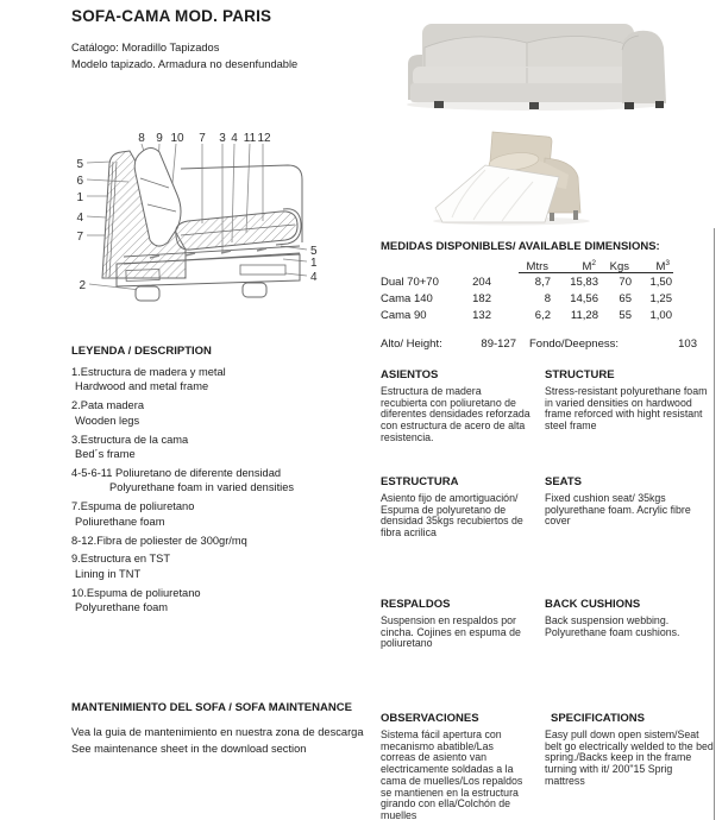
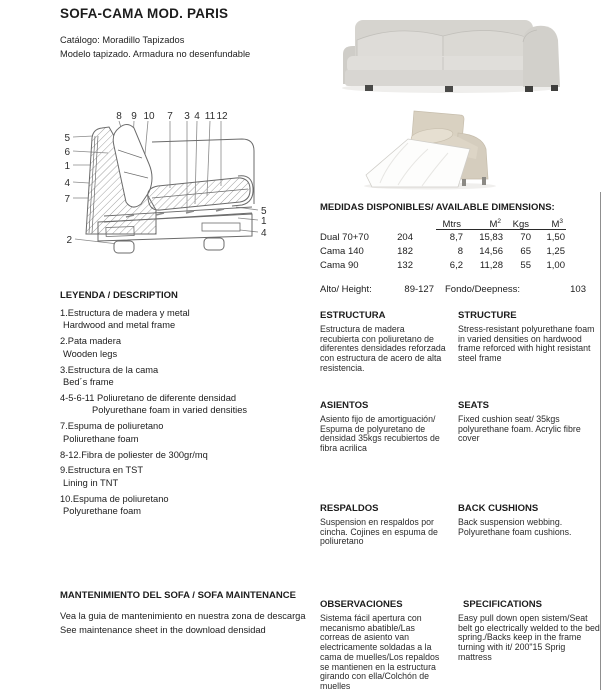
  SOFA-CAMA MOD. PARIS
  Catálogo: Moradillo Tapizados
  Modelo tapizado. Armadura no desenfundable
  8
  9
  10
  7
  3
  4
  11
  12
  5
  6
  1
  4
  7
  2
  5
  1
  4
  MEDIDAS DISPONIBLES/ AVAILABLE DIMENSIONS:
  Mtrs
  Kgs
  Dual 70+70
  204
  8,7
  15,83
  70
  1,50
  Cama 140
  182
  8
  14,56
  65
  1,25
  Cama 90
  132
  6,2
  11,28
  55
  1,00
  Alto/ Height:
  89-127
  Fondo/Deepness:
  103
  LEYENDA / DESCRIPTION
  1.Estructura de madera y metal
  Hardwood and metal frame
  2.Pata madera
  Wooden legs
  3.Estructura de la cama
  Bed´s frame
  4-5-6-11 Poliuretano de diferente densidad
  Polyurethane foam in varied densities
  7.Espuma de poliuretano
  Poliurethane foam
  8-12.Fibra de poliester de 300gr/mq
  9.Estructura en TST
  Lining in TNT
  10.Espuma de poliuretano
  Polyurethane foam
- ASIENTOS
+ ESTRUCTURA
  Estructura de madera recubierta con poliuretano de diferentes densidades reforzada con estructura de acero de alta resistencia.
  STRUCTURE
  Stress-resistant polyurethane foam in varied densities on hardwood frame reforced with hight resistant steel frame
- ESTRUCTURA
+ ASIENTOS
  Asiento fijo de amortiguación/ Espuma de polyuretano de densidad 35kgs recubiertos de fibra acrilica
  SEATS
  Fixed cushion seat/ 35kgs polyurethane foam. Acrylic fibre cover
  RESPALDOS
  Suspension en respaldos por cincha. Cojines en espuma de poliuretano
  BACK CUSHIONS
  Back suspension webbing. Polyurethane foam cushions.
  OBSERVACIONES
  Sistema fácil apertura con mecanismo abatible/Las correas de asiento van electricamente soldadas a la cama de muelles/Los repaldos se mantienen en la estructura girando con ella/Colchón de muelles
  SPECIFICATIONS
  Easy pull down open sistem/Seat belt go electrically welded to the bed spring./Backs keep in the frame turning with it/ 200"15 Sprig mattress
  MANTENIMIENTO DEL SOFA / SOFA MAINTENANCE
  Vea la guia de mantenimiento en nuestra zona de descarga
- See maintenance sheet in the download section
+ See maintenance sheet in the download densidad
